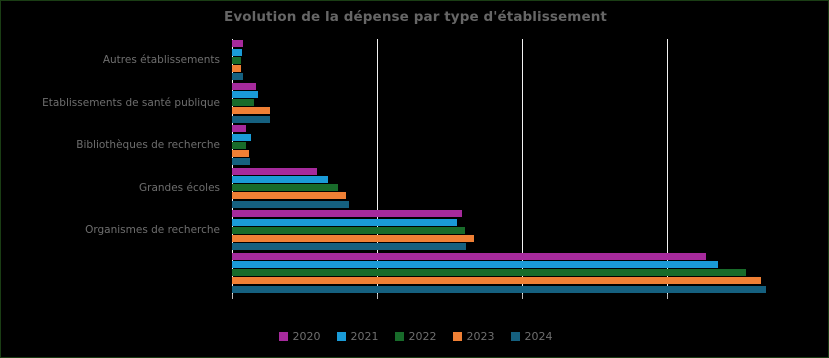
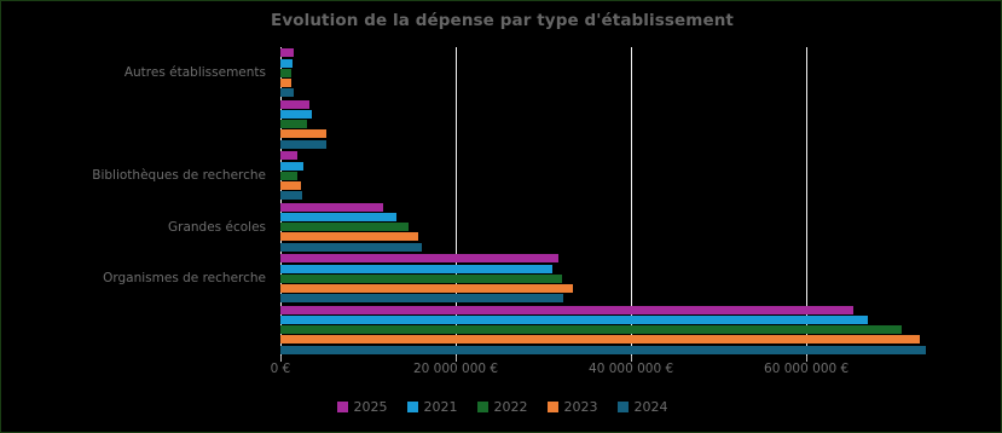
  Evolution de la dépense par type d'établissement
+ 0 €
+ 20 000 000 €
+ 40 000 000 €
+ 60 000 000 €
  Autres établissements
- Etablissements de santé publique
  Bibliothèques de recherche
  Grandes écoles
  Organismes de recherche
- 2020
+ 2025
  2021
  2022
  2023
  2024
